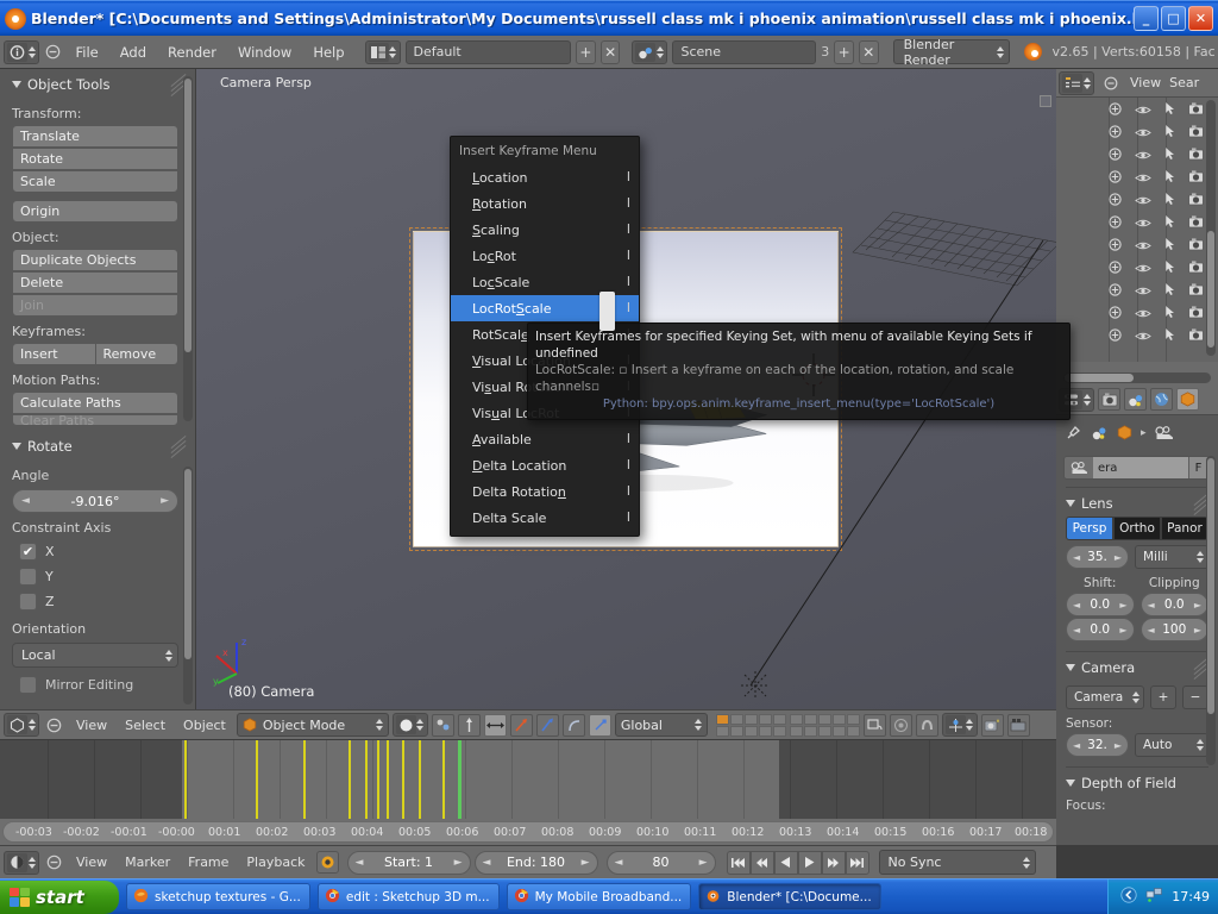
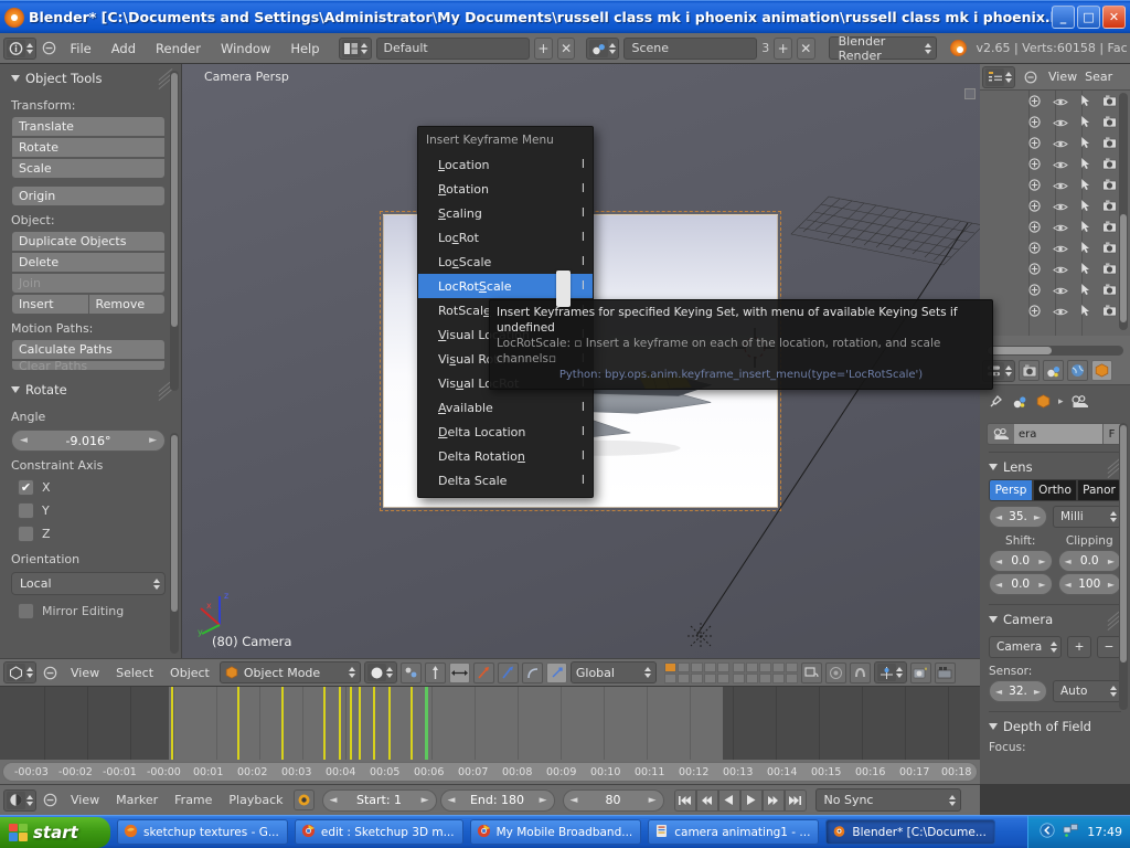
  Blender* [C:\Documents and Settings\Administrator\My Documents\russell class mk i phoenix animation\russell class mk i phoenix.
  _
  □
  ✕
  File
  Add
  Render
  Window
  Help
  Default
  +
  ✕
  Scene
  3
  +
  ✕
  Blender Render
  v2.65 | Verts:60158 | Fac
  Object Tools
  Transform:
  Translate
  Rotate
  Scale
  Origin
  Object:
  Duplicate Objects
  Delete
  Join
- Keyframes:
  Insert
  Remove
  Motion Paths:
  Calculate Paths
  Clear Paths
  Rotate
  Angle
  ◄
  -9.016°
  ►
  Constraint Axis
  ✔
  X
  Y
  Z
  Orientation
  Local
  Mirror Editing
  Camera Persp
  z
  x
  y
  (80) Camera
  Insert Keyframe Menu
  Location
  I
  Rotation
  I
  Scaling
  I
  LocRot
  I
  LocScale
  I
  LocRotScale
  I
  RotScale
  Available
  I
  Delta Location
  I
  Delta Rotation
  I
  Delta Scale
  I
  Insert Keyframes for specified Keying Set, with menu of available Keying Sets if undefined
  LocRotScale: ▫ Insert a keyframe on each of the location, rotation, and scale channels▫
  Python: bpy.ops.anim.keyframe_insert_menu(type='LocRotScale')
  View
  Select
  Object
  Object Mode
  Global
  -00:03
  -00:02
  -00:01
  -00:00
  00:01
  00:02
  00:03
  00:04
  00:05
  00:06
  00:07
  00:08
  00:09
  00:10
  00:11
  00:12
  00:13
  00:14
  00:15
  00:16
  00:17
  00:18
  View
  Marker
  Frame
  Playback
  ◄
  Start: 1
  ►
  ◄
  End: 180
  ►
  ◄
  80
  ►
  No Sync
  View
  Sear
  ▸
  era
  F
  Lens
  Persp
  Ortho
  Panor
  ◄
  35.
  ►
  Milli
  Shift:
  Clipping
  ◄
  0.0
  ►
  ◄
  0.0
  ►
  ◄
  0.0
  ►
  ◄
  100
  ►
  Camera
  Camera
  +
  −
  Sensor:
  ◄
  32.
  ►
  Auto
  Depth of Field
  Focus:
  start
  sketchup textures - G...
  edit : Sketchup 3D m...
  My Mobile Broadband...
+ camera animating1 - ...
  Blender* [C:\Docume...
  17:49
